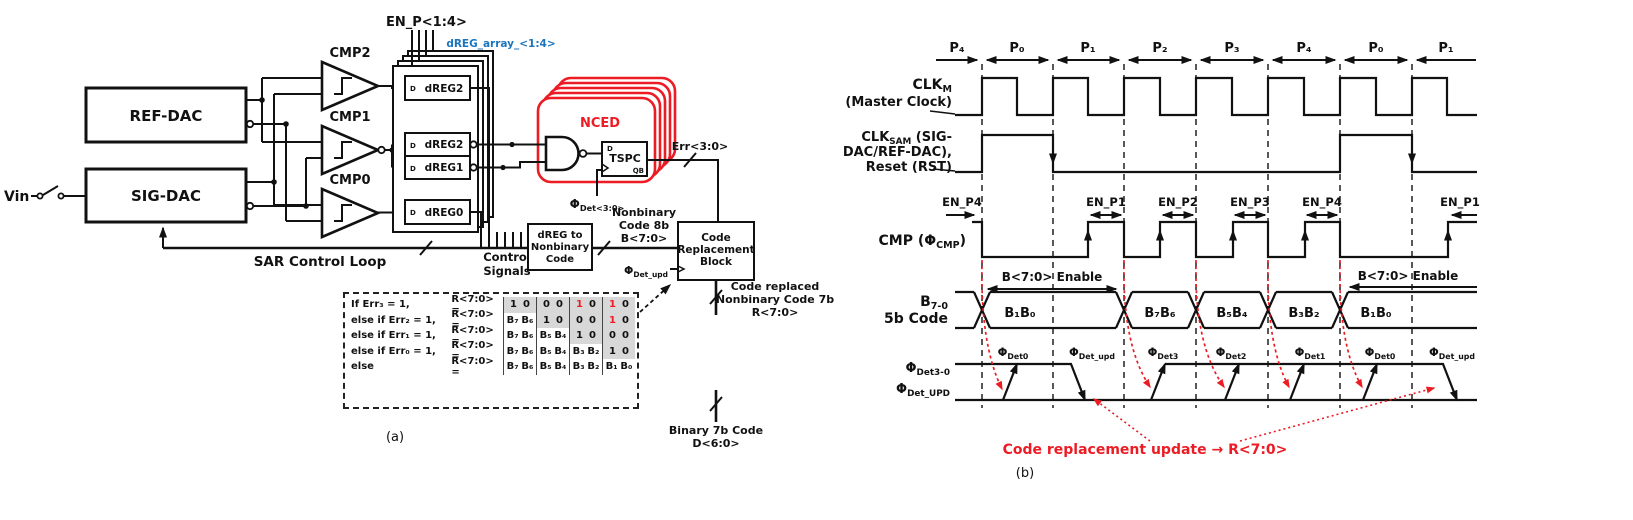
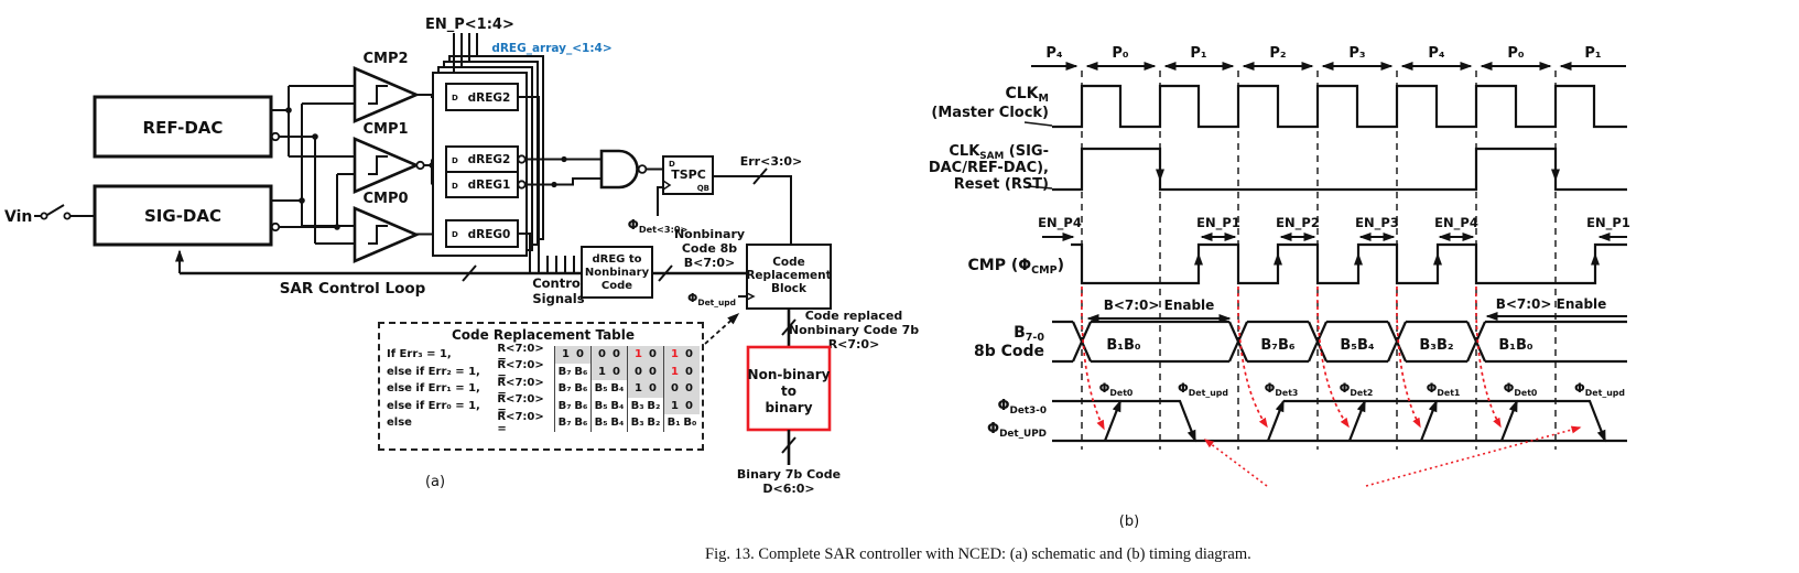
  Vin
  REF-DAC
  SIG-DAC
  CMP2
  CMP1
  CMP0
  EN_P<1:4>
  dREG_array_<1:4>
  D
  dREG2
  D
  dREG2
  D
  dREG1
  D
  dREG0
- NCED
  D
  TSPC
  QB
  ΦDet<3:0>
  Err<3:0>
  SAR Control Loop
  Contro
  Signal
  dREG to
  Nonbinary
  Code
  Nonbinary
  Code 8b
  B<7:0>
  Code
  Replacement
  Block
  ΦDet_upd
  Code replaced
  Nonbinary Code 7b
  R<7:0>
+ Non-binary
+ to
+ binary
  Binary 7b Code
  D<6:0>
  (a)
  P₄
  P₀
  P₁
  P₂
  P₃
  P₄
  P₀
  P₁
  CLKM
  (Master Clock)
  CLKSAM (SIG-
  DAC/REF-DAC),
  Reset (RST)
  CMP (ΦCMP)
  EN_P4
  EN_P1
  EN_P2
  EN_P3
  EN_P4
  EN_P1
  B<7:0> Enable
  B<7:0> Enable
  B7-0
- 5b Code
+ 8b Code
  B₁B₀
  B₇B₆
  B₅B₄
  B₃B₂
  B₁B₀
  ΦDet3-0
  ΦDet_UPD
  ΦDet0
  ΦDet_upd
  ΦDet3
  ΦDet2
  ΦDet1
  ΦDet0
  ΦDet_upd
- Code replacement update → R<7:0>
  (b)
+ Code Replacement Table
  If Err₃ = 1,
  R<7:0> =
  1
  0
  0
  0
  1
  0
  1
  0
  else if Err₂ = 1,
  R<7:0> =
  B₇
  B₆
  1
  0
  0
  0
  1
  0
  else if Err₁ = 1,
  R<7:0> =
  B₇
  B₆
  B₅
  B₄
  1
  0
  0
  0
  else if Err₀ = 1,
  R<7:0> =
  B₇
  B₆
  B₅
  B₄
  B₃
  B₂
  1
  0
  else
  R<7:0> =
  B₇
  B₆
  B₅
  B₄
  B₃
  B₂
  B₁
  B₀
+ Fig. 13. Complete SAR controller with NCED: (a) schematic and (b) timing diagram.
